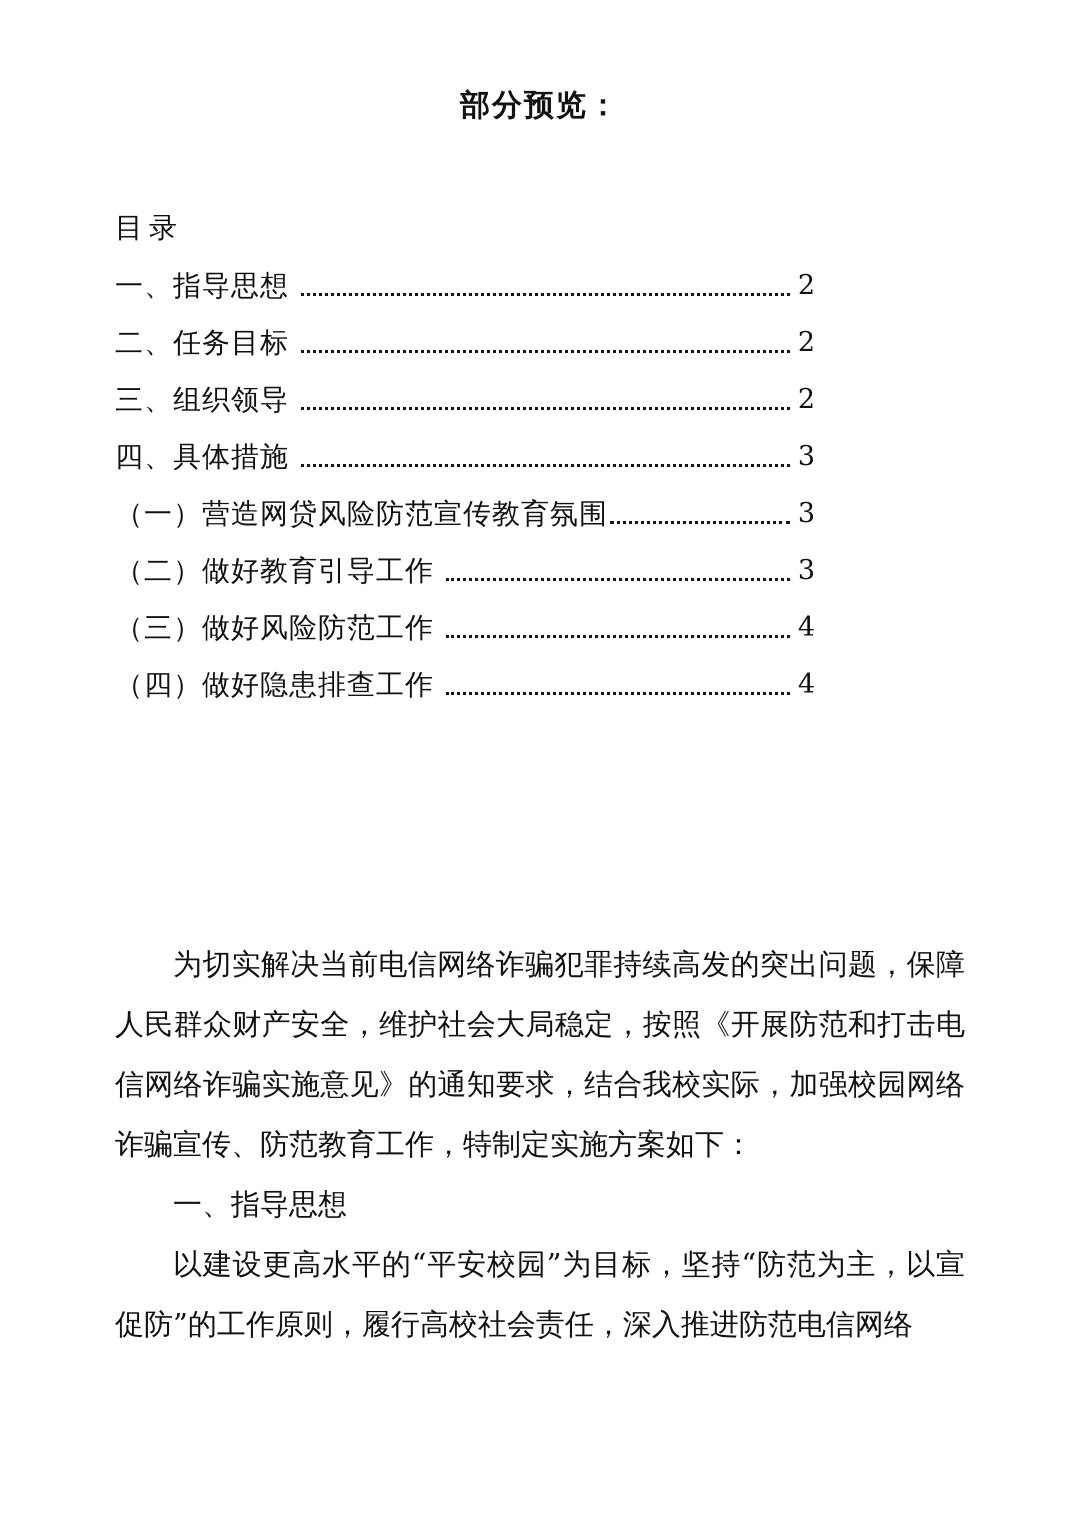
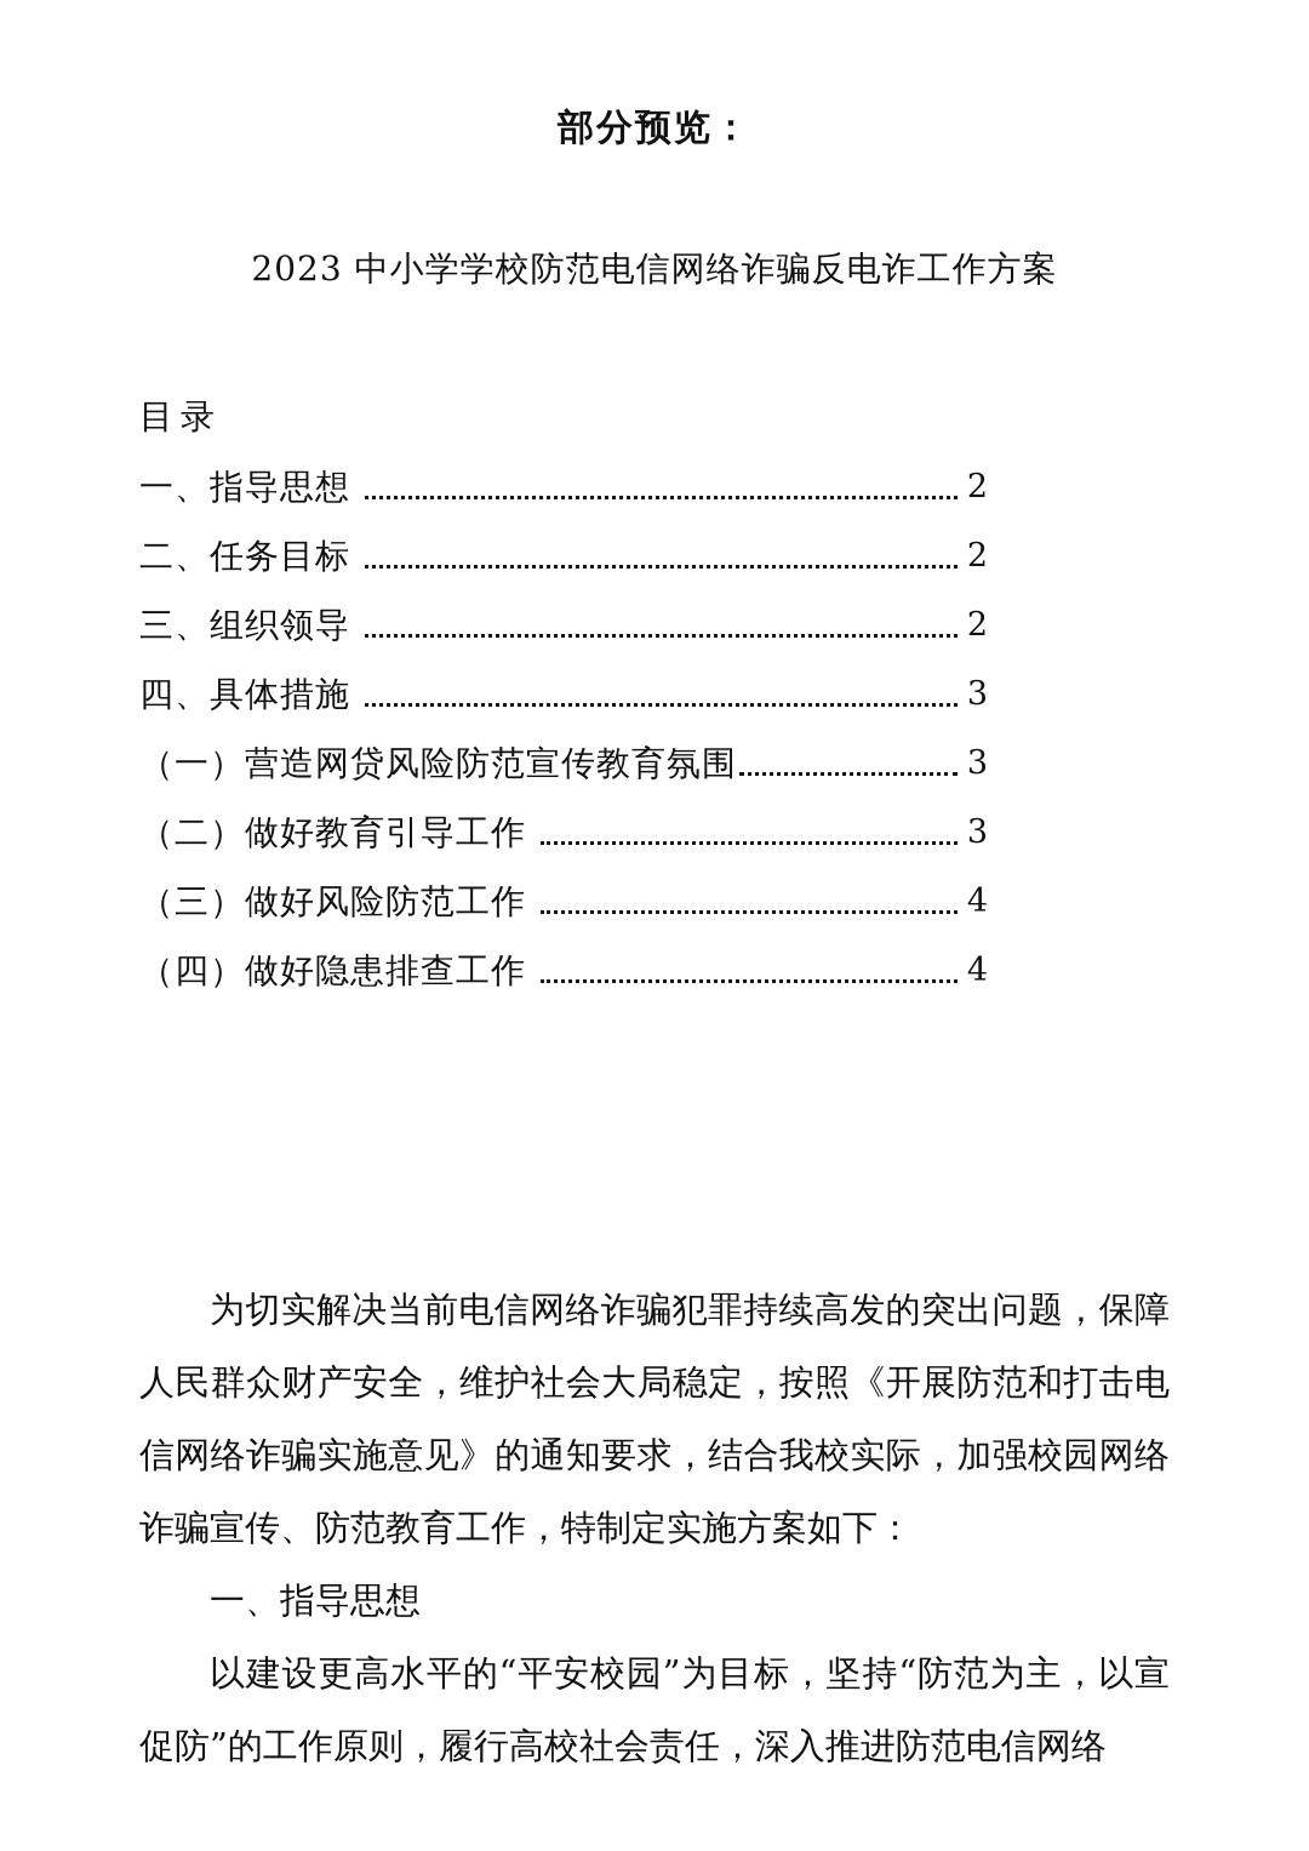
  部分预览：
+ 2023 中小学学校防范电信网络诈骗反电诈工作方案
  目录
  一、指导思想
  2
  二、任务目标
  2
  三、组织领导
  2
  四、具体措施
  3
  （一）营造网贷风险防范宣传教育氛围
  3
  （二）做好教育引导工作
  3
  （三）做好风险防范工作
  4
  （四）做好隐患排查工作
  4
  为切实解决当前电信网络诈骗犯罪持续高发的突出问题，保障人民群众财产安全，维护社会大局稳定，按照《开展防范和打击电信网络诈骗实施意见》的通知要求，结合我校实际，加强校园网络诈骗宣传、防范教育工作，特制定实施方案如下：
  一、指导思想
  以建设更高水平的“平安校园”为目标，坚持“防范为主，以宣促防”的工作原则，履行高校社会责任，深入推进防范电信网络
